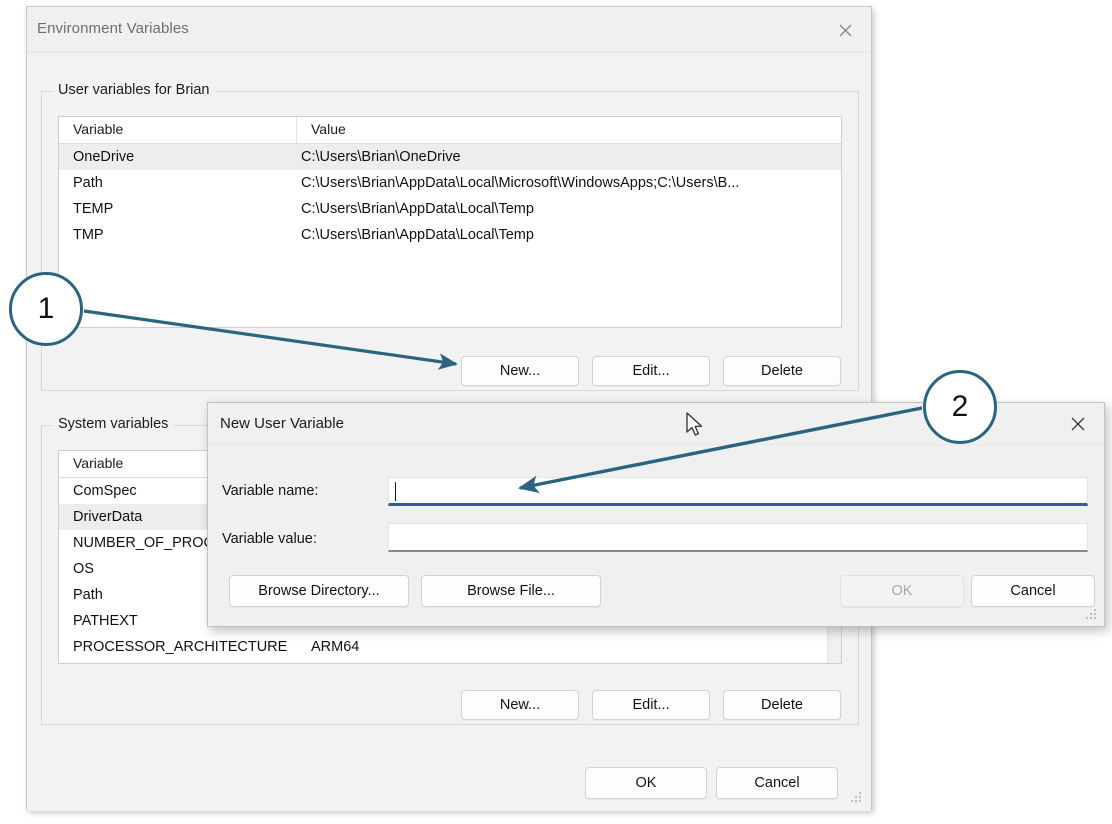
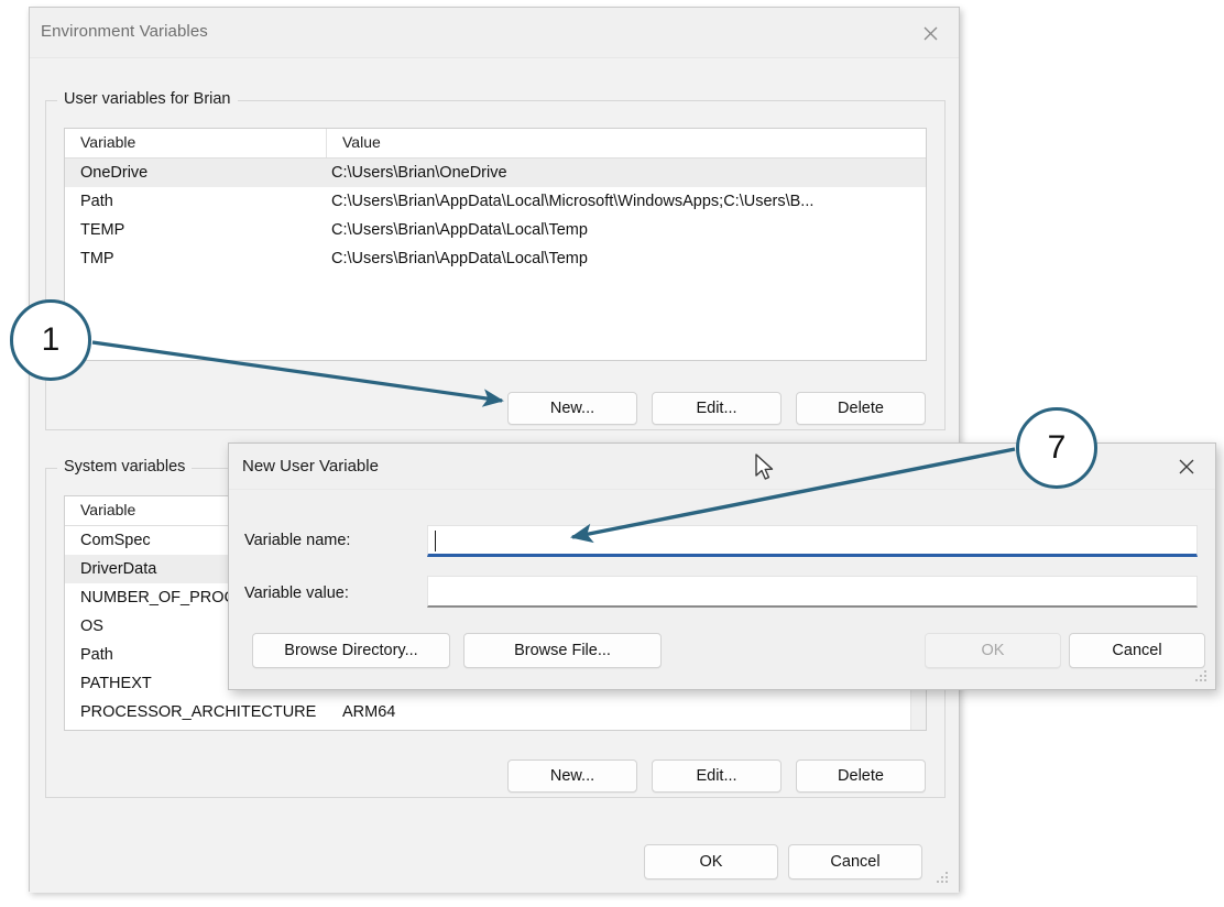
  Environment Variables
  User variables for Brian
  Variable
  Value
  OneDrive
  C:\Users\Brian\OneDrive
  Path
  C:\Users\Brian\AppData\Local\Microsoft\WindowsApps;C:\Users\B...
  TEMP
  C:\Users\Brian\AppData\Local\Temp
  TMP
  C:\Users\Brian\AppData\Local\Temp
  New...
  Edit...
  Delete
  System variables
  Variable
  ComSpec
  DriverData
  NUMBER_OF_PRO
  OS
  Path
  PATHEXT
  PROCESSOR_ARCHITECTURE
  ARM64
  New...
  Edit...
  Delete
  OK
  Cancel
  New User Variable
  Variable name:
  Variable value:
  Browse Directory...
  Browse File...
  OK
  Cancel
  1
- 2
+ 7
